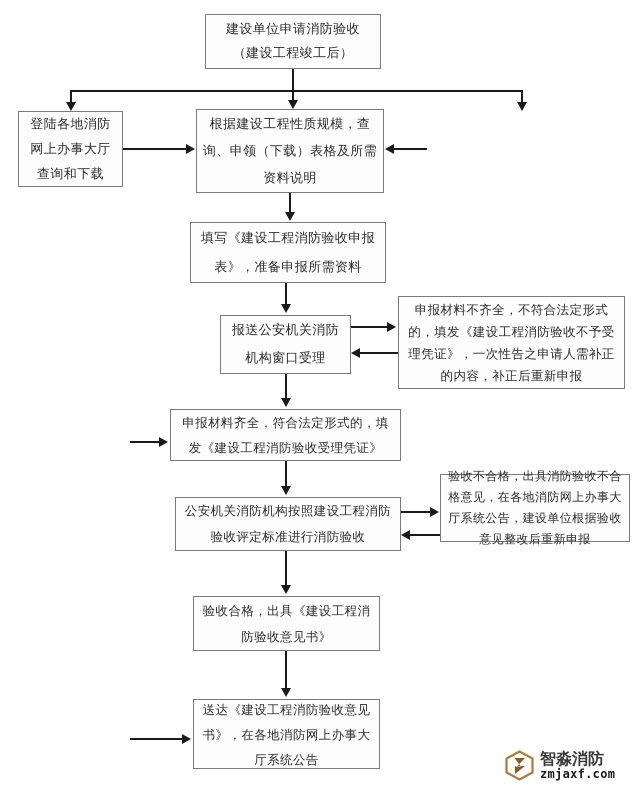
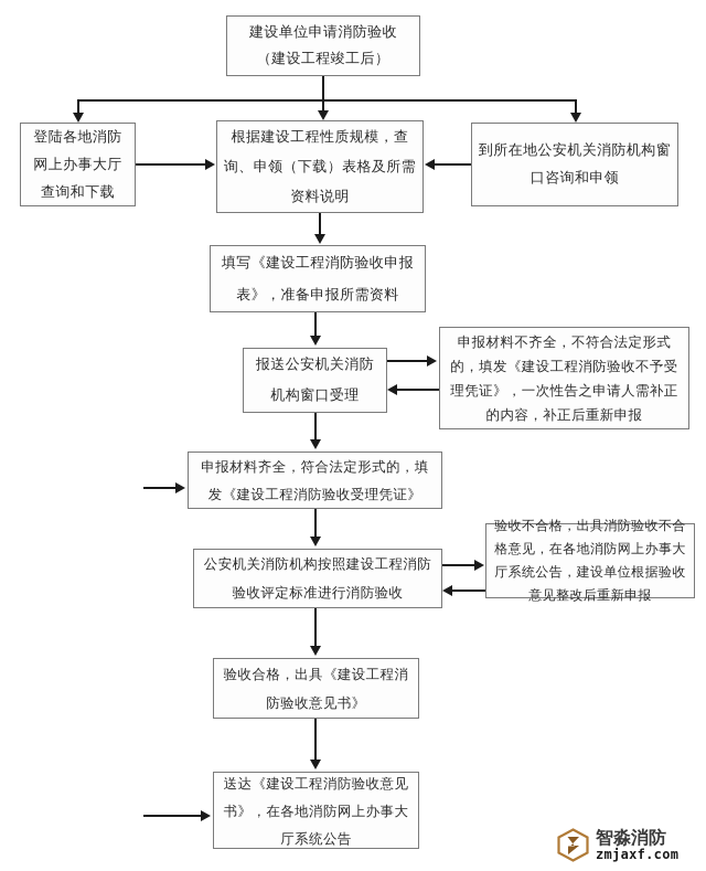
  建设单位申请消防验收
  （建设工程竣工后）
  登陆各地消防网上办事大厅查询和下载
  根据建设工程性质规模，查询、申领（下载）表格及所需资料说明
+ 到所在地公安机关消防机构窗口咨询和申领
  填写《建设工程消防验收申报表》，准备申报所需资料
  报送公安机关消防机构窗口受理
  申报材料不齐全，不符合法定形式的，填发《建设工程消防验收不予受理凭证》，一次性告之申请人需补正的内容，补正后重新申报
  申报材料齐全，符合法定形式的，填发《建设工程消防验收受理凭证》
  公安机关消防机构按照建设工程消防验收评定标准进行消防验收
  验收不合格，出具消防验收不合格意见，在各地消防网上办事大厅系统公告，建设单位根据验收意见整改后重新申报
  验收合格，出具《建设工程消防验收意见书》
  送达《建设工程消防验收意见书》，在各地消防网上办事大厅系统公告
  智淼消防
  zmjaxf.com
